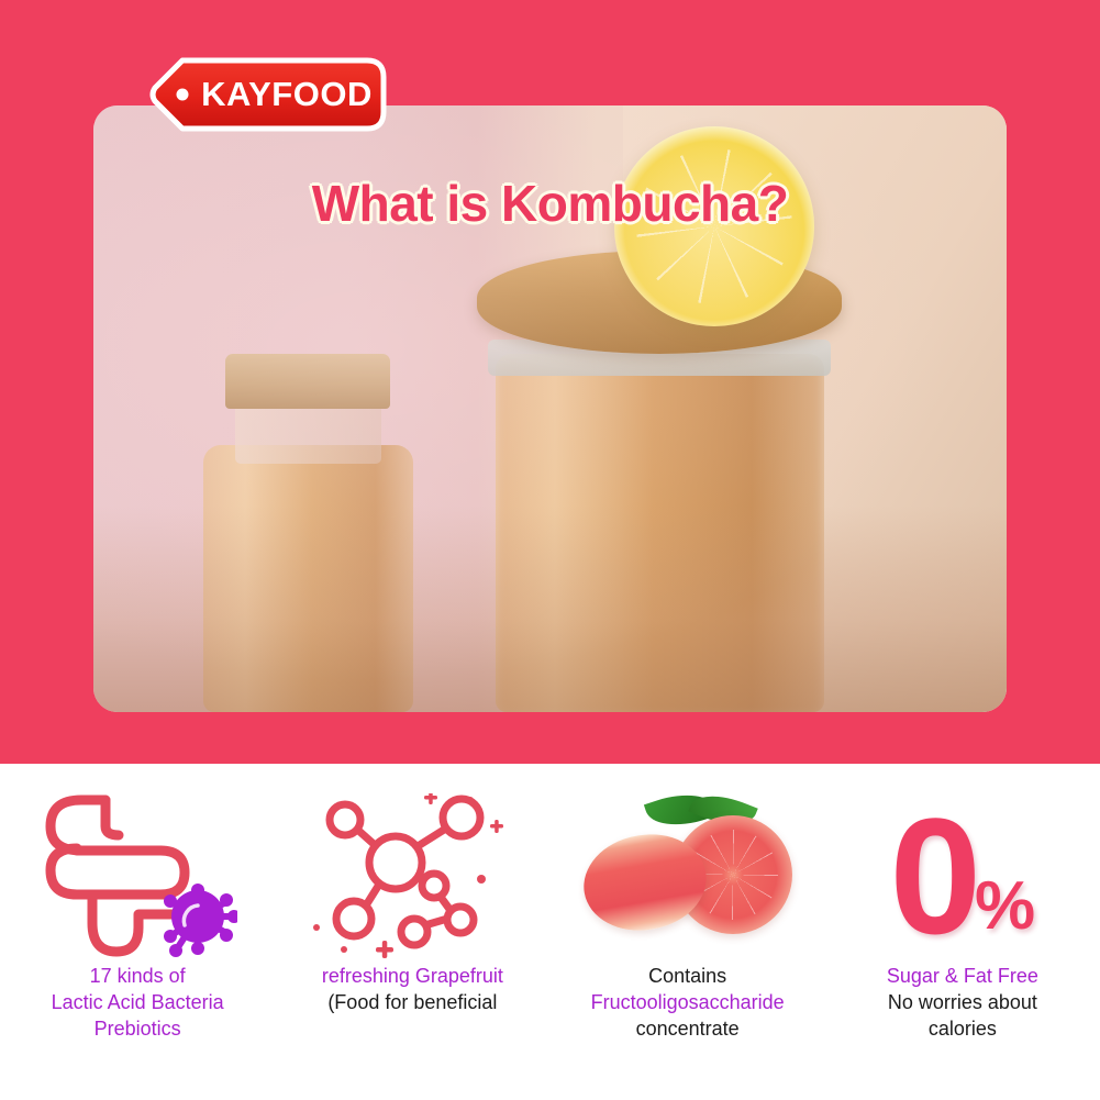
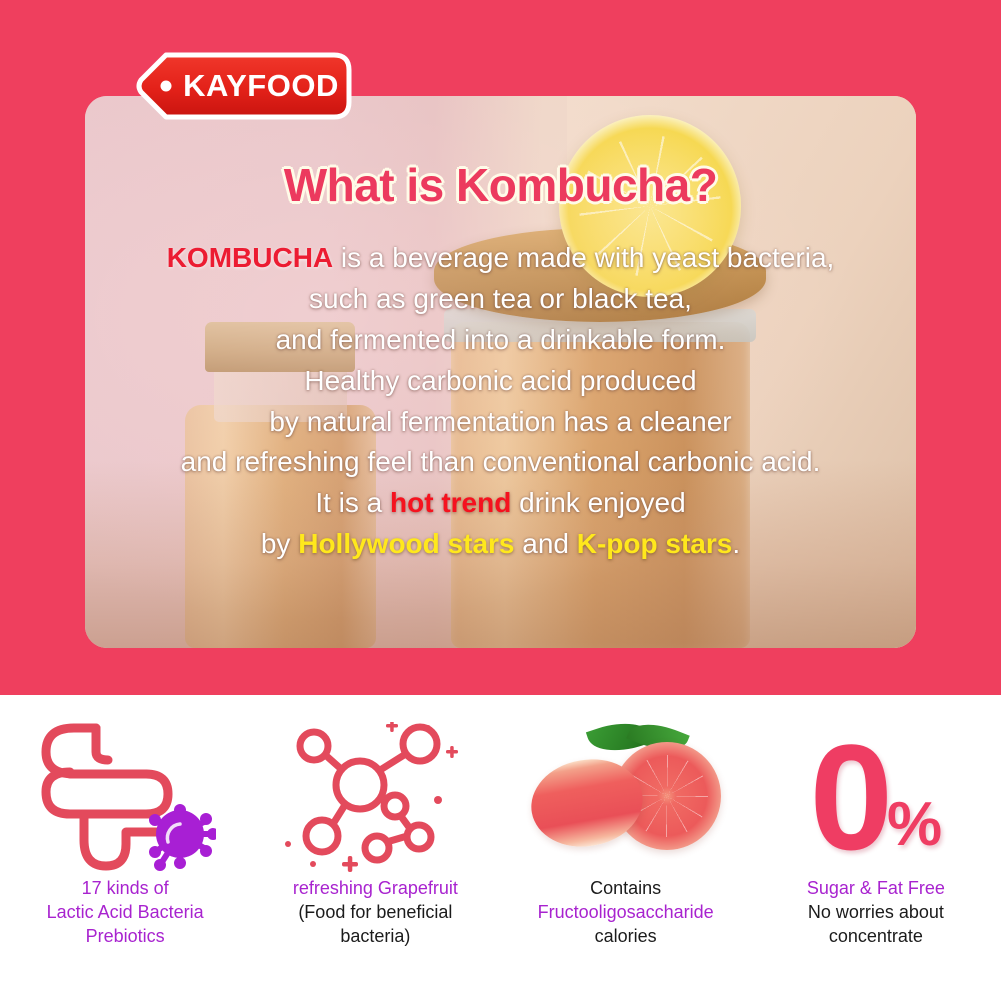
  What is Kombucha?
+ KOMBUCHA is a beverage made with yeast bacteria,
+ such as green tea or black tea,
+ and fermented into a drinkable form.
+ Healthy carbonic acid produced
+ by natural fermentation has a cleaner
+ and refreshing feel than conventional carbonic acid.
+ It is a hot trend drink enjoyed
+ by Hollywood stars and K-pop stars.
  KAYFOOD
  17 kinds of
  Lactic Acid Bacteria
  Prebiotics
  refreshing Grapefruit
  (Food for beneficial
+ bacteria)
  Contains
  Fructooligosaccharide
- concentrate
+ calories
  0
  %
  Sugar & Fat Free
  No worries about
- calories
+ concentrate
